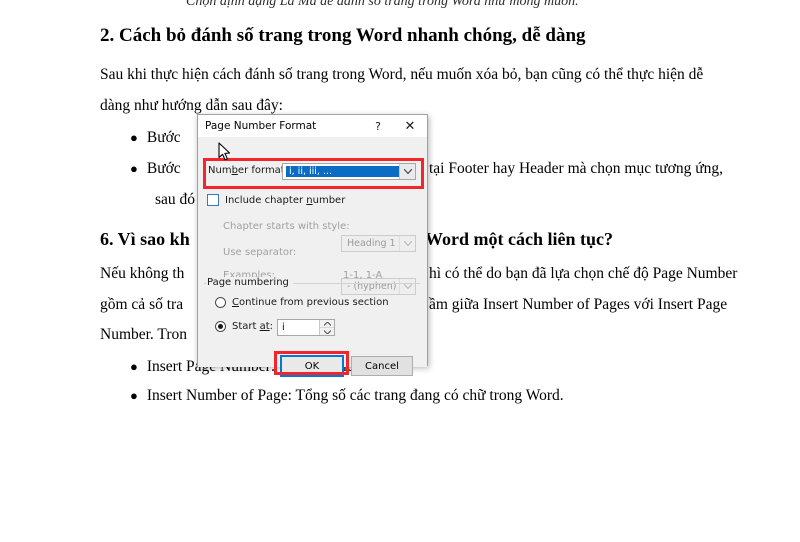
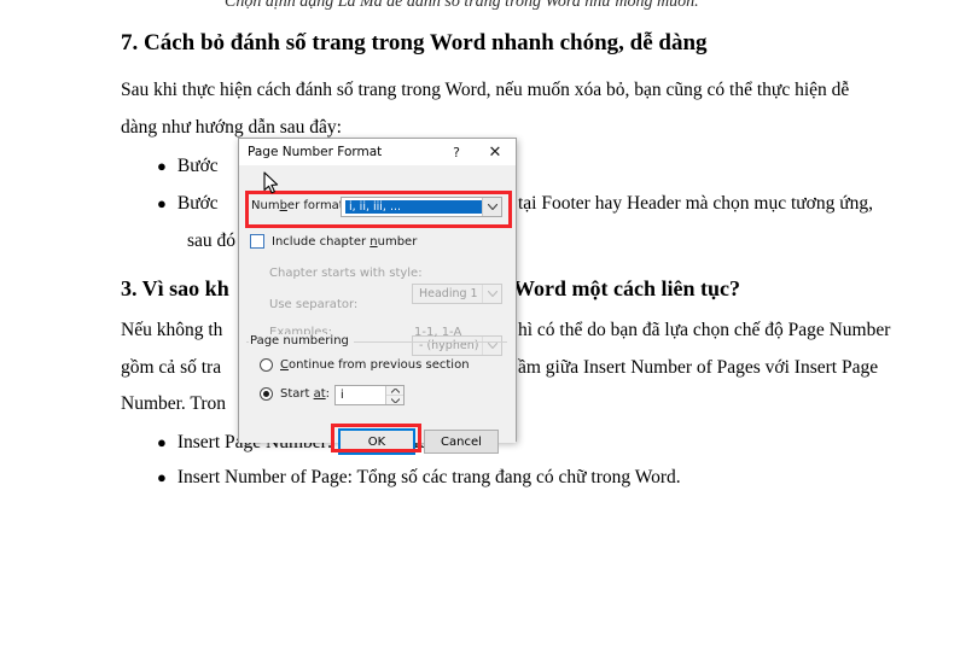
  Chọn định dạng La Mã để đánh số trang trong Word như mong muốn.
- 2. Cách bỏ đánh số trang trong Word nhanh chóng, dễ dàng
+ 7. Cách bỏ đánh số trang trong Word nhanh chóng, dễ dàng
  Sau khi thực hiện cách đánh số trang trong Word, nếu muốn xóa bỏ, bạn cũng có thể thực hiện dễ
  dàng như hướng dẫn sau đây:
  ●
  Bước
  ●
  Bước
  tại Footer hay Header mà chọn mục tương ứng,
  sau đó
- 6. Vì sao kh
+ 3. Vì sao kh
  Word một cách liên tục?
  Nếu không th
  hì có thể do bạn đã lựa chọn chế độ Page Number
  gồm cả số tra
  ầm giữa Insert Number of Pages với Insert Page
  Number. Tron
  ●
  ●
  Insert Number of Page: Tổng số các trang đang có chữ trong Word.
  Page Number Format
  ?
  ✕
  Number forma
  i, ii, iii, ...
  Include chapter number
  Chapter starts with style:
  Heading 1
  Use separator:
  - (hyphen)
  Examples:
  1-1, 1-A
  Page numbering
  Continue from previous section
  Start at:
  i
  OK
  Cancel
